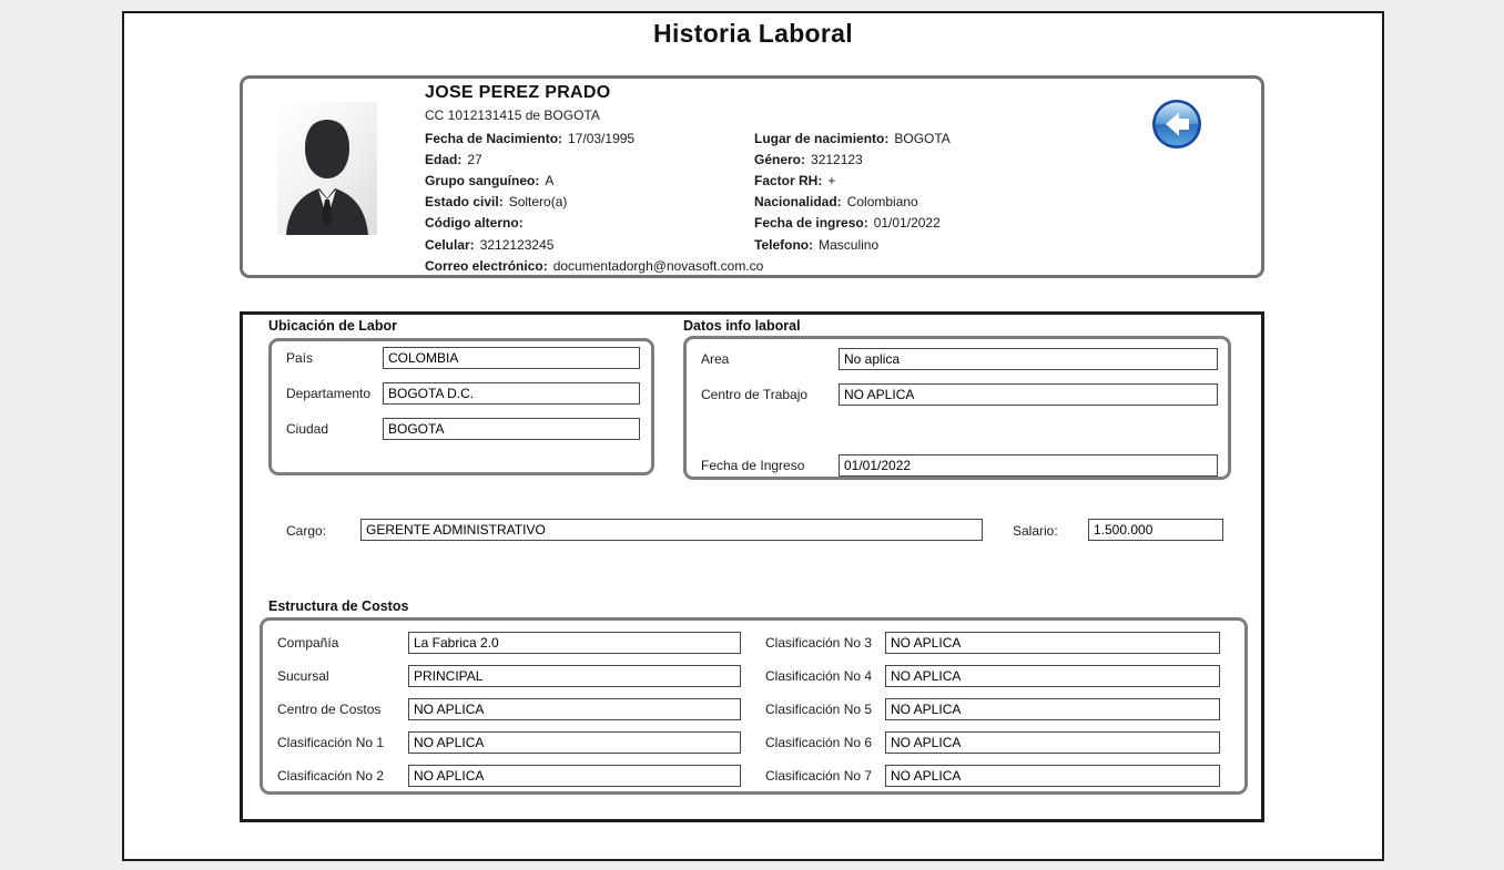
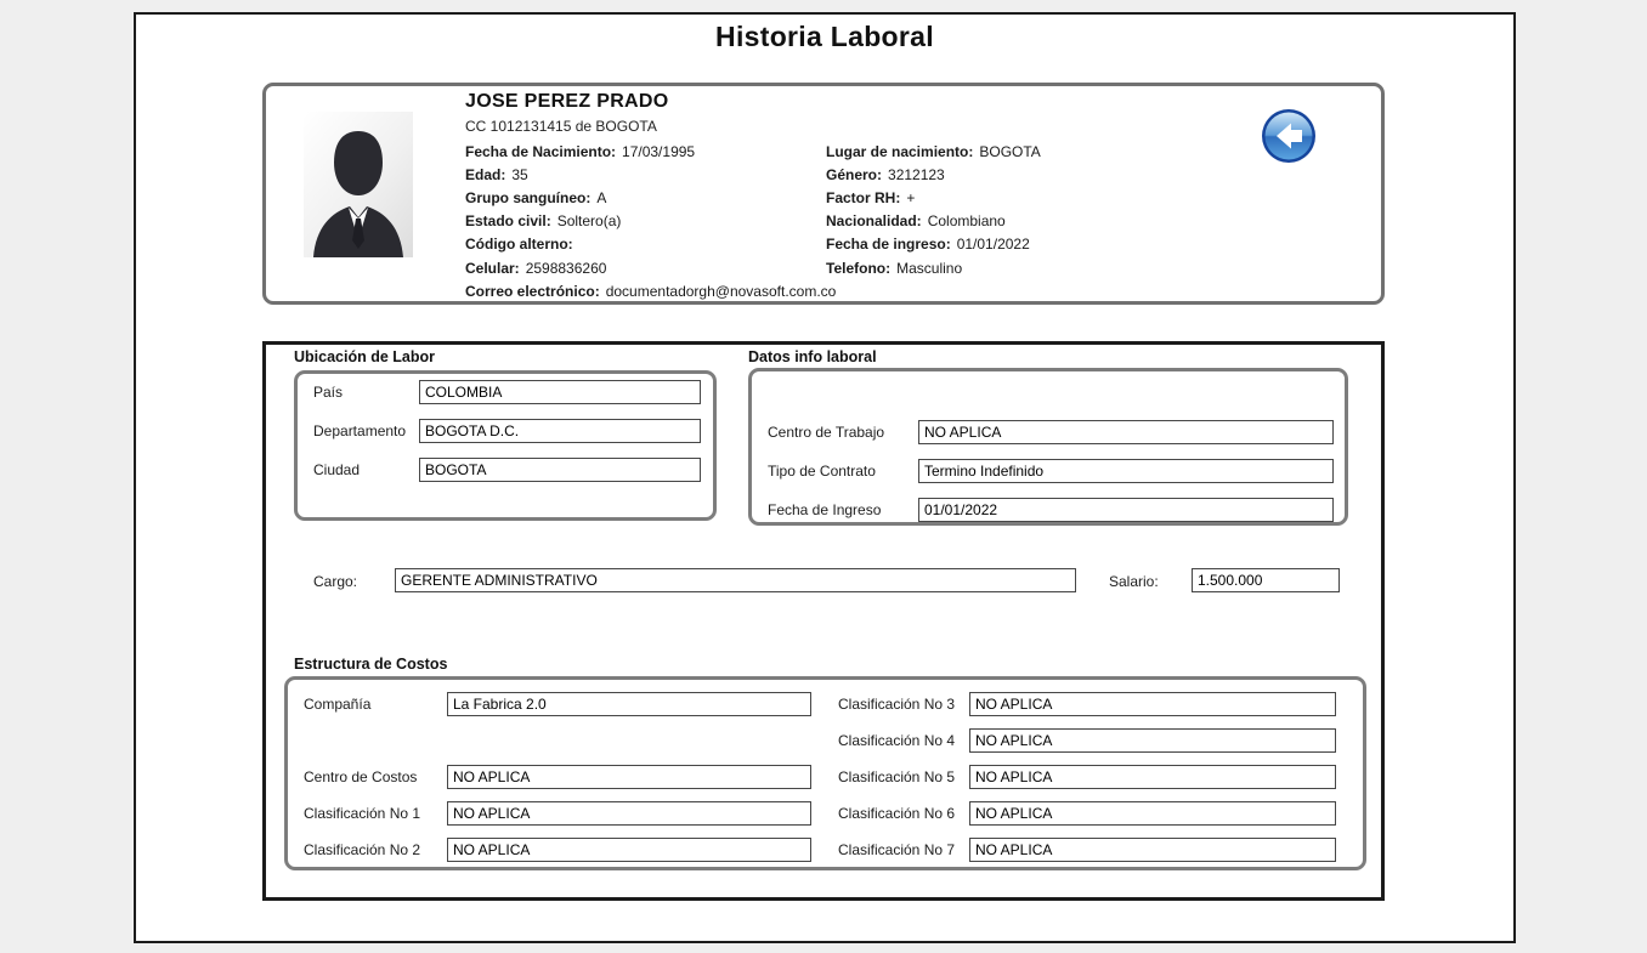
  Historia Laboral
  JOSE PEREZ PRADO
  CC 1012131415 de BOGOTA
  Fecha de Nacimiento:
  17/03/1995
  Edad:
- 27
+ 35
  Grupo sanguíneo:
  A
  Estado civil:
  Soltero(a)
  Código alterno:
  Celular:
- 3212123245
+ 2598836260
  Correo electrónico:
  documentadorgh@novasoft.com.co
  Lugar de nacimiento:
  BOGOTA
  Género:
  3212123
  Factor RH:
  +
  Nacionalidad:
  Colombiano
  Fecha de ingreso:
  01/01/2022
  Telefono:
  Masculino
  Ubicación de Labor
  País
  COLOMBIA
  Departamento
  BOGOTA D.C.
  Ciudad
  BOGOTA
  Datos info laboral
- Area
- No aplica
  Centro de Trabajo
  NO APLICA
+ Tipo de Contrato
+ Termino Indefinido
  Fecha de Ingreso
  01/01/2022
  Cargo:
  GERENTE ADMINISTRATIVO
  Salario:
  1.500.000
  Estructura de Costos
  Compañía
  La Fabrica 2.0
- Sucursal
- PRINCIPAL
  Centro de Costos
  NO APLICA
  Clasificación No 1
  NO APLICA
  Clasificación No 2
  NO APLICA
  Clasificación No 3
  NO APLICA
  Clasificación No 4
  NO APLICA
  Clasificación No 5
  NO APLICA
  Clasificación No 6
  NO APLICA
  Clasificación No 7
  NO APLICA
